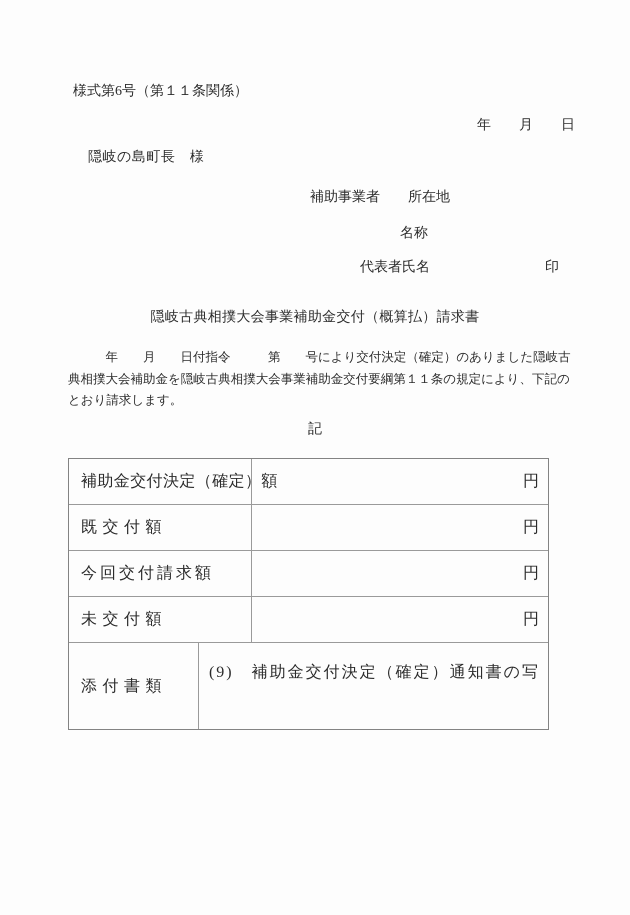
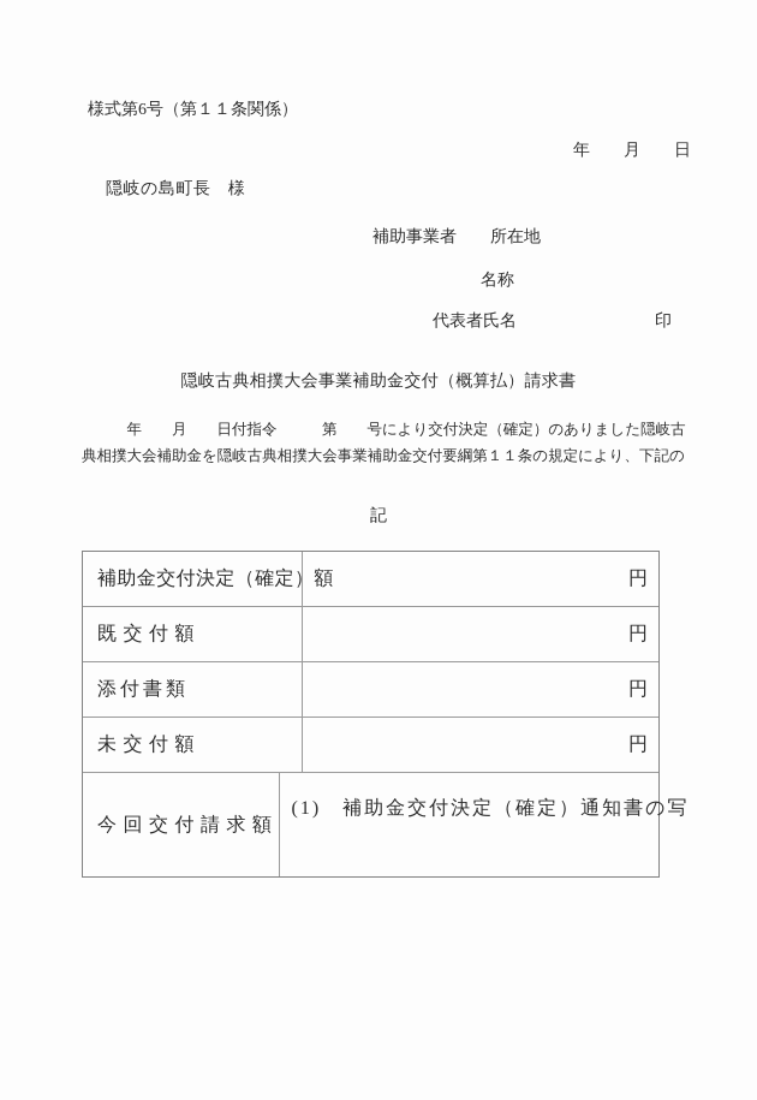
  様式第6号（第１１条関係）
  年 月 日
  隠岐の島町長 様
  補助事業者 所在地
  名称
  代表者氏名
  印
  隠岐古典相撲大会事業補助金交付（概算払）請求書
  年 月 日付指令 第 号により交付決定（確定）のありました隠岐古
  典相撲大会補助金を隠岐古典相撲大会事業補助金交付要綱第１１条の規定により、下記の
- とおり請求します。
  記
  補助金交付決定（確定
  円
  既交付額
  円
- 今回交付請求額
+ 添付書類
  円
  未交付額
  円
- 添付書類
+ 今回交付請求額
- (9) 補助金交付決定（確定）通知書の写
+ (1) 補助金交付決定（確定）通知書の写
